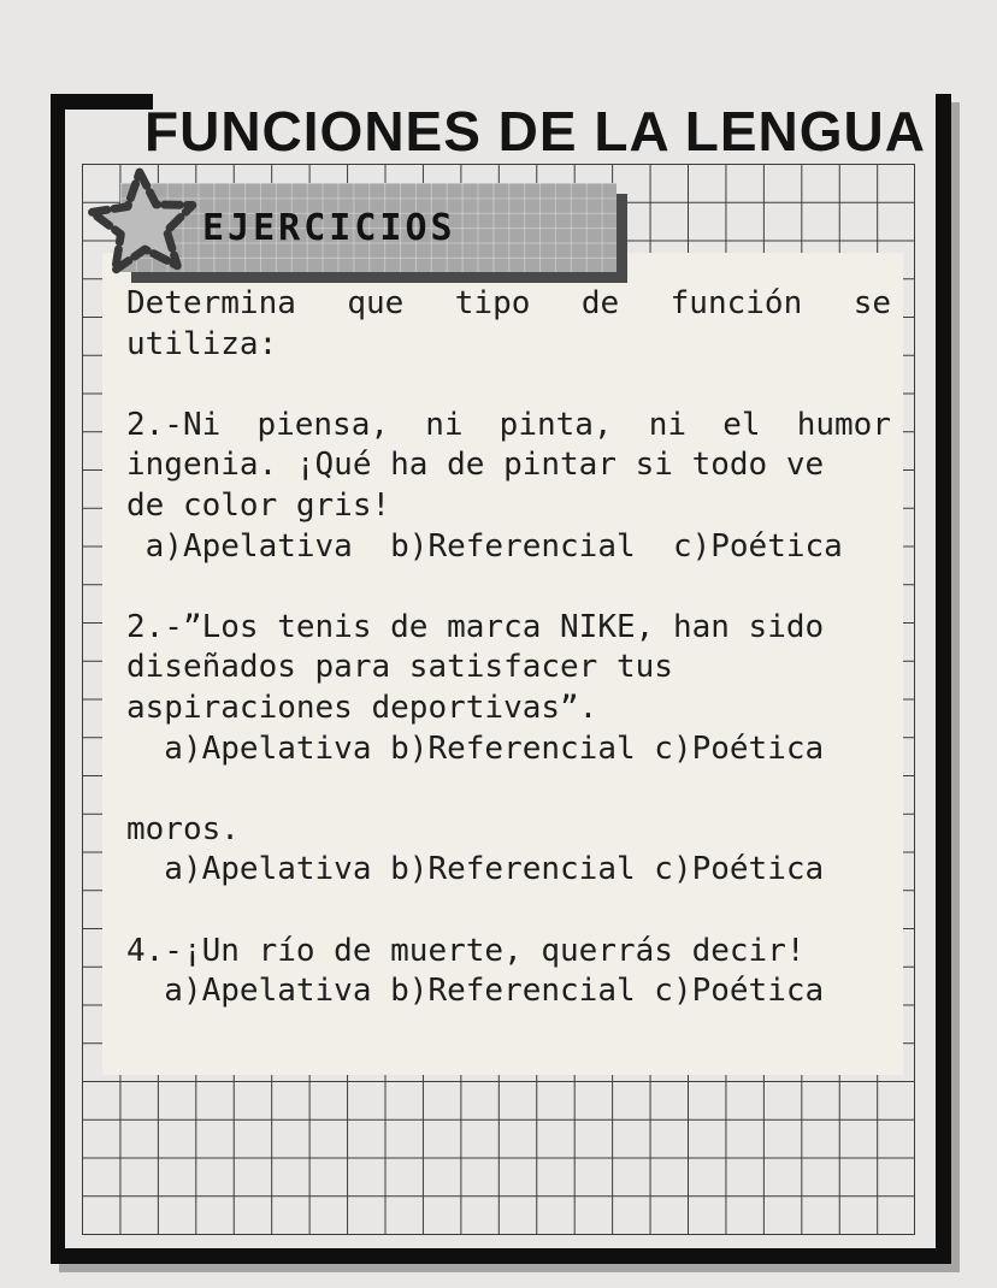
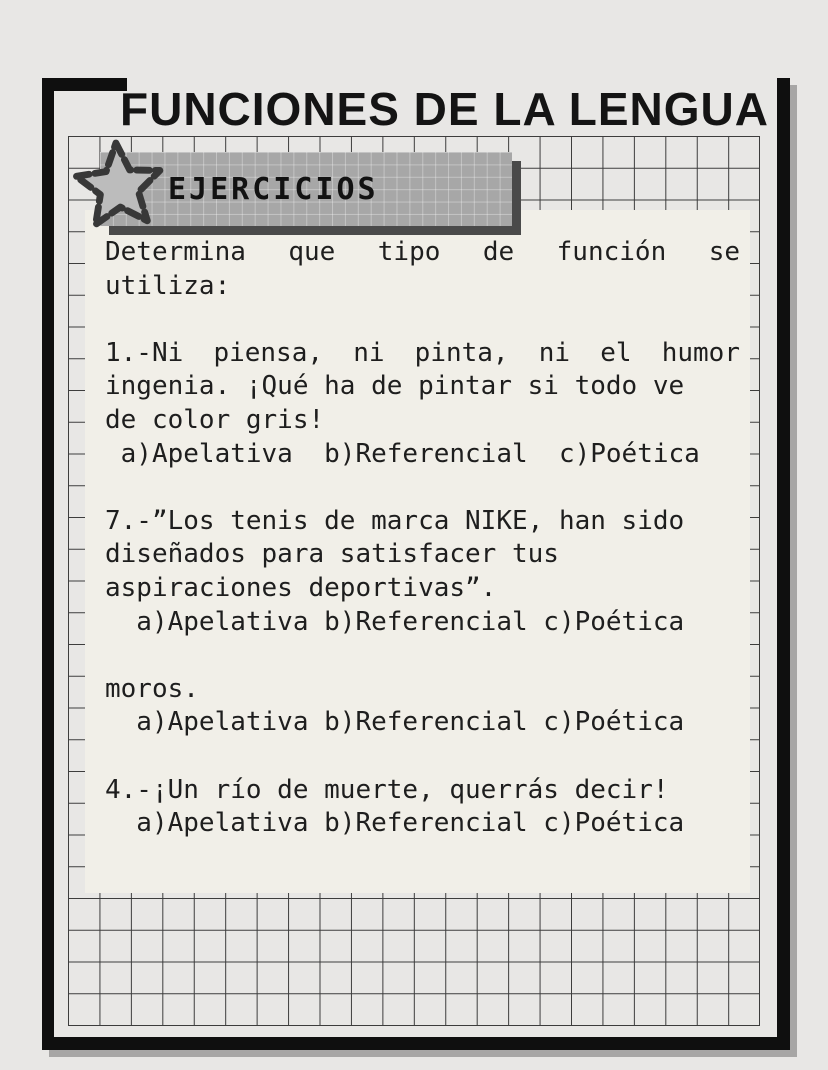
  Determina que tipo de función se
  utiliza:
- 2.-Ni piensa, ni pinta, ni el humor
+ 1.-Ni piensa, ni pinta, ni el humor
  ingenia. ¡Qué ha de pintar si todo ve
  de color gris!
  a)Apelativa b)Referencial c)Poética
- 2.-”Los tenis de marca NIKE, han sido
+ 7.-”Los tenis de marca NIKE, han sido
  diseñados para satisfacer tus
  aspiraciones deportivas”.
  a)Apelativa b)Referencial c)Poética
  moros.
  a)Apelativa b)Referencial c)Poética
  4.-¡Un río de muerte, querrás decir!
  a)Apelativa b)Referencial c)Poética
  EJERCICIOS
  FUNCIONES DE LA LENGUA
